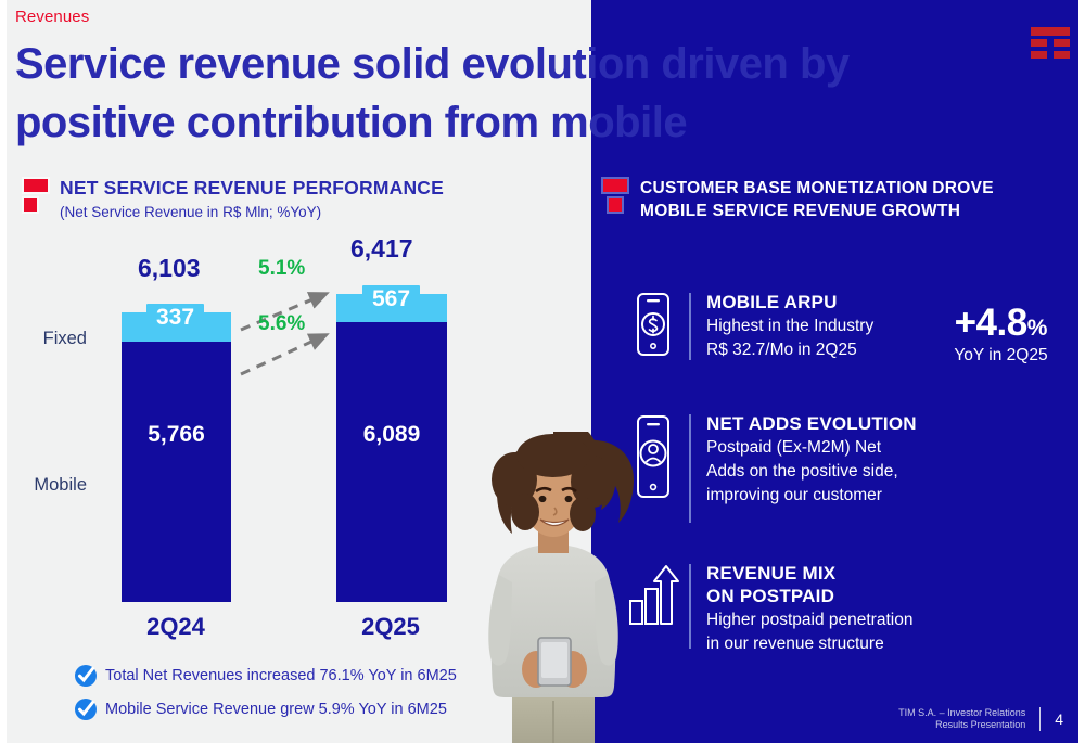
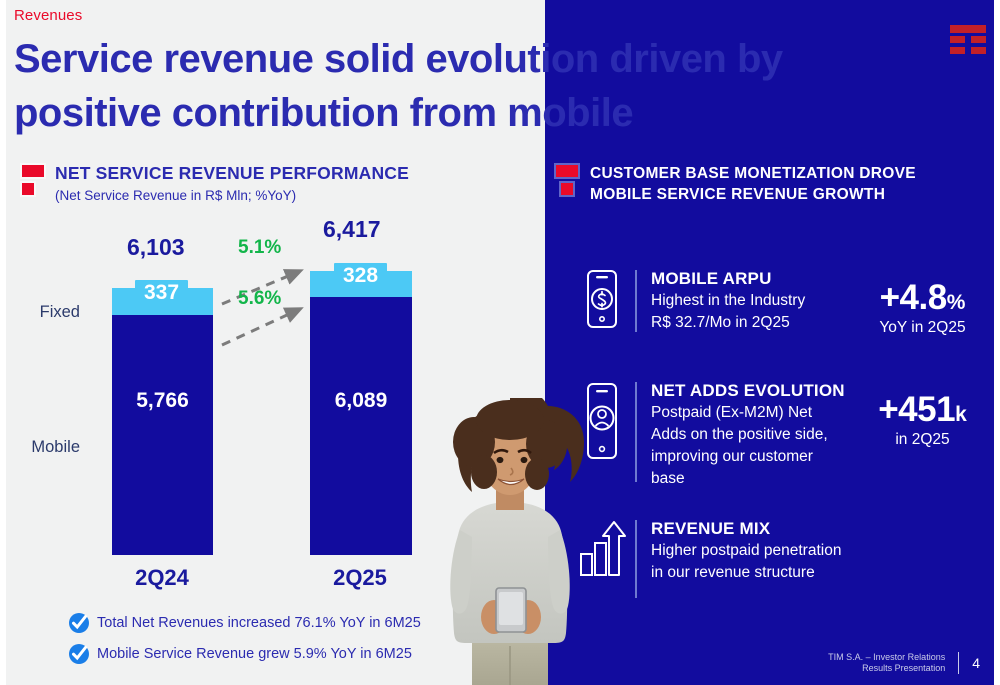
  Revenues
  Service revenue solid evolution driven by positive contribution from mobile
  NET SERVICE REVENUE PERFORMANCE
  (Net Service Revenue in R$ Mln; %YoY)
  Fixed
  Mobile
  6,103
  5,766
  337
  2Q24
  6,417
  6,089
- 567
+ 328
  2Q25
  5.1%
  5.6%
  Total Net Revenues increased 76.1% YoY in 6M25
  Mobile Service Revenue grew 5.9% YoY in 6M25
  CUSTOMER BASE MONETIZATION DROVE
  MOBILE SERVICE REVENUE GROWTH
  MOBILE ARPU
  Highest in the Industry
  R$ 32.7/Mo in 2Q25
  +4.8%
  YoY in 2Q25
  NET ADDS EVOLUTION
  Postpaid (Ex-M2M) Net
  Adds on the positive side,
  improving our customer
+ base
+ +451k
+ in 2Q25
  REVENUE MIX
- ON POSTPAID
  Higher postpaid penetration
  in our revenue structure
  TIM S.A. – Investor Relations
  Results Presentation
  4
